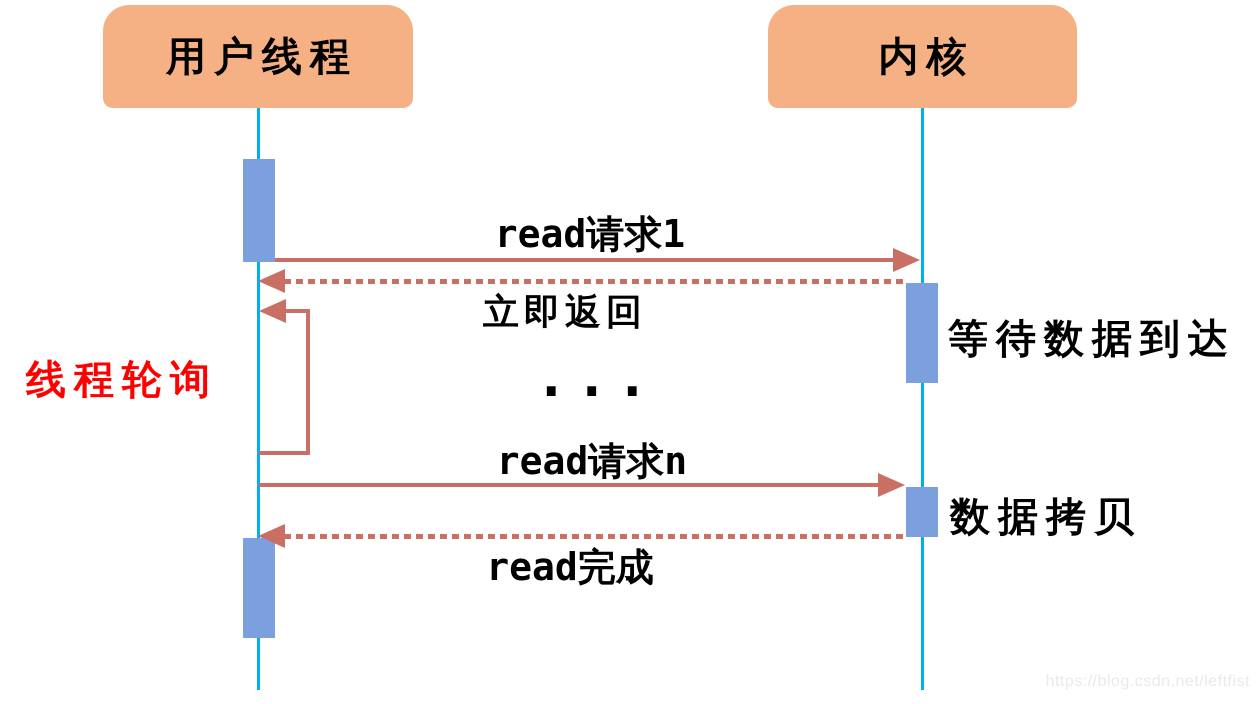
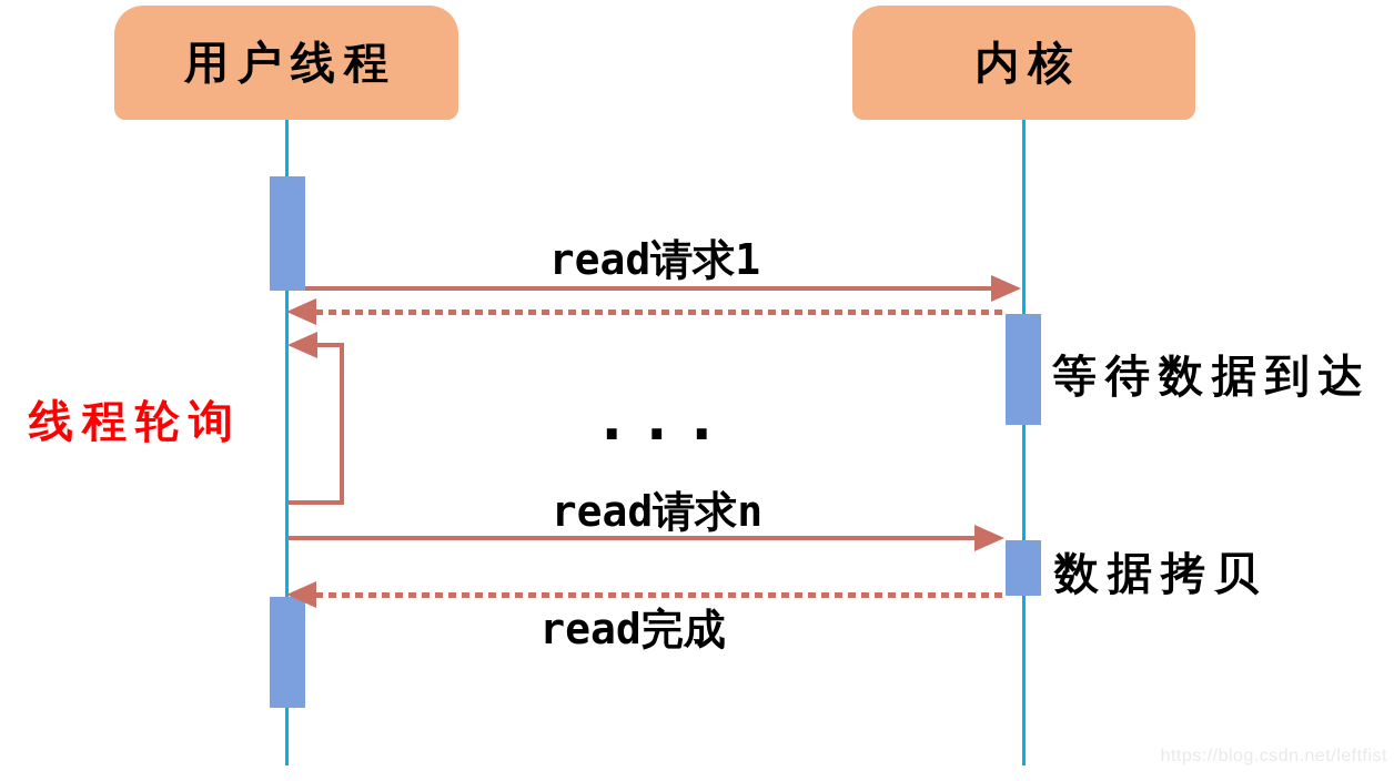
  用户线程
  内核
  read请求1
- 立即返回
  线程轮询
  ...
  read请求n
  read完成
  等待数据到达
  数据拷贝
